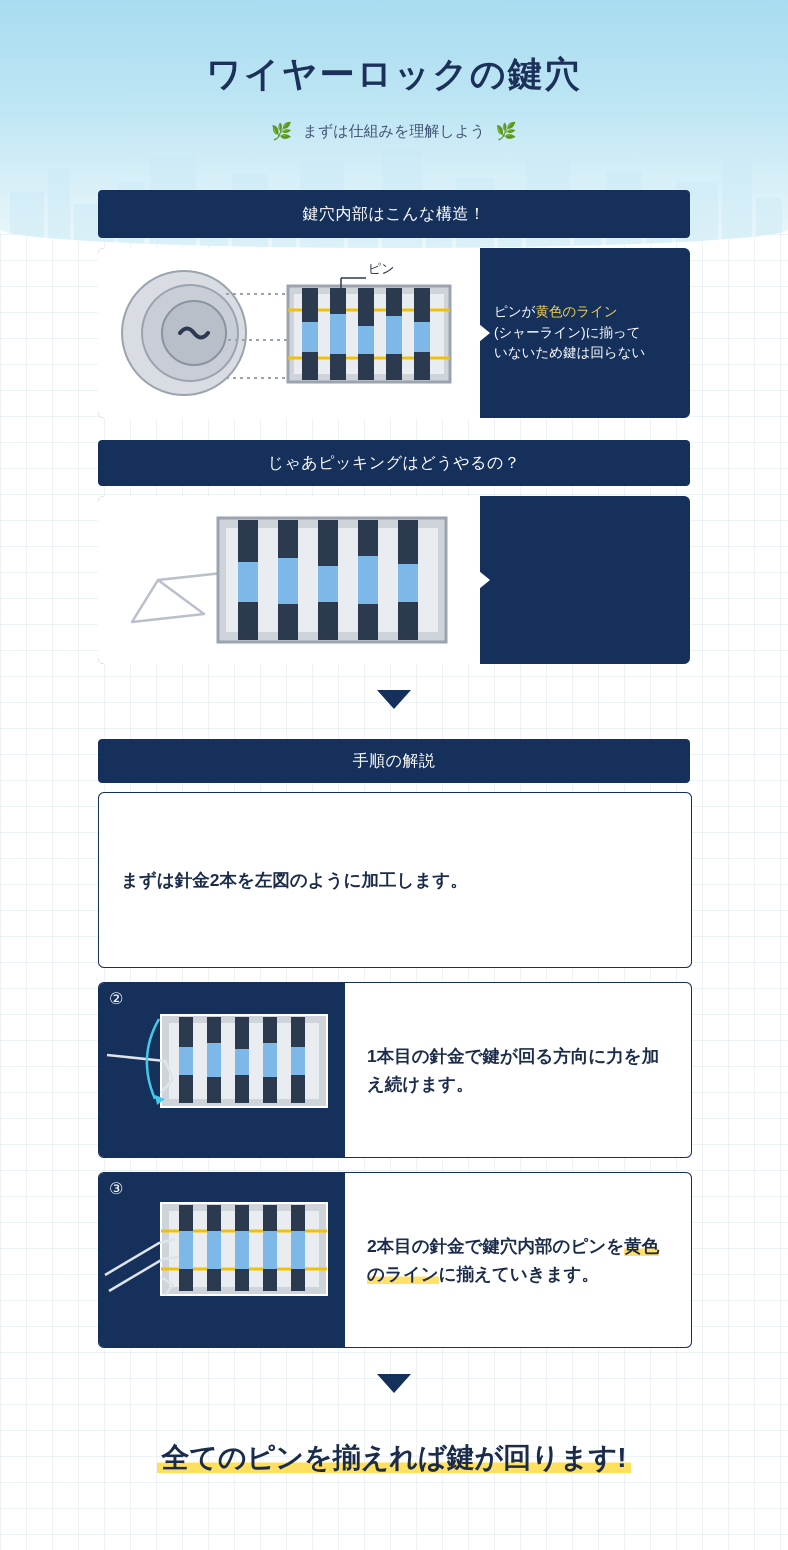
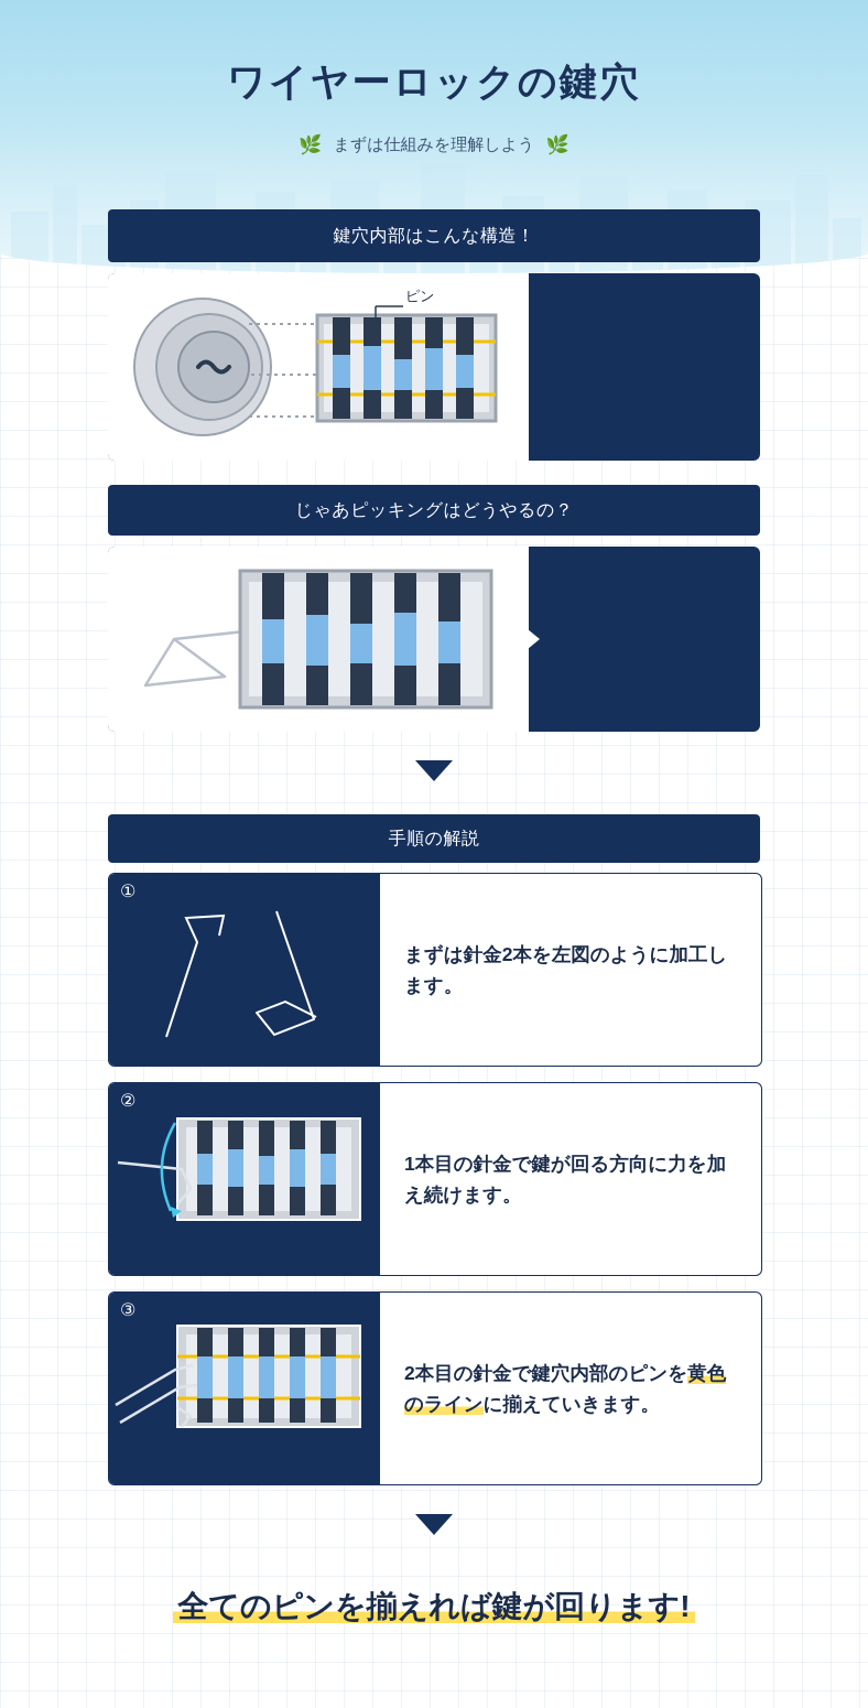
  ワイヤーロックの鍵穴
  🌿 まずは仕組みを理解しよう 🌿
  鍵穴内部はこんな構造！
  ピン
- ピンが黄色のライン
- (シャーライン)に揃って
- いないため鍵は回らない
  じゃあピッキングはどうやるの？
  手順の解説
+ ①
  まずは針金2本を左図のように加工します。
  ②
  1本目の針金で鍵が回る方向に力を加え続けます。
  ③
  2本目の針金で鍵穴内部のピンを黄色のラインに揃えていきます。
  全てのピンを揃えれば鍵が回ります!
